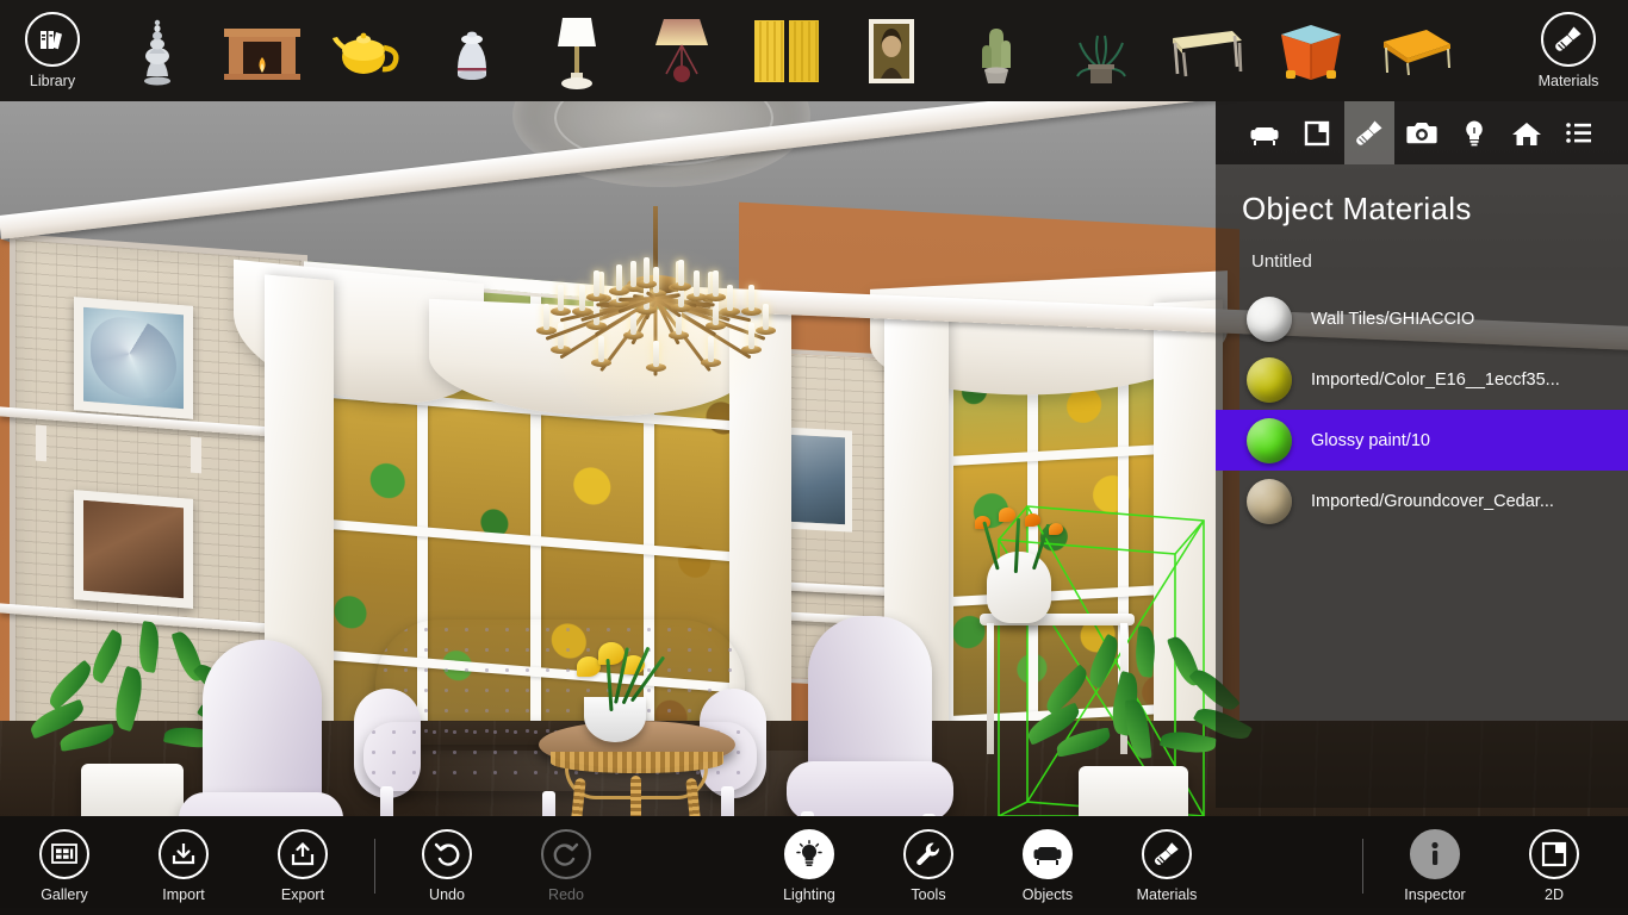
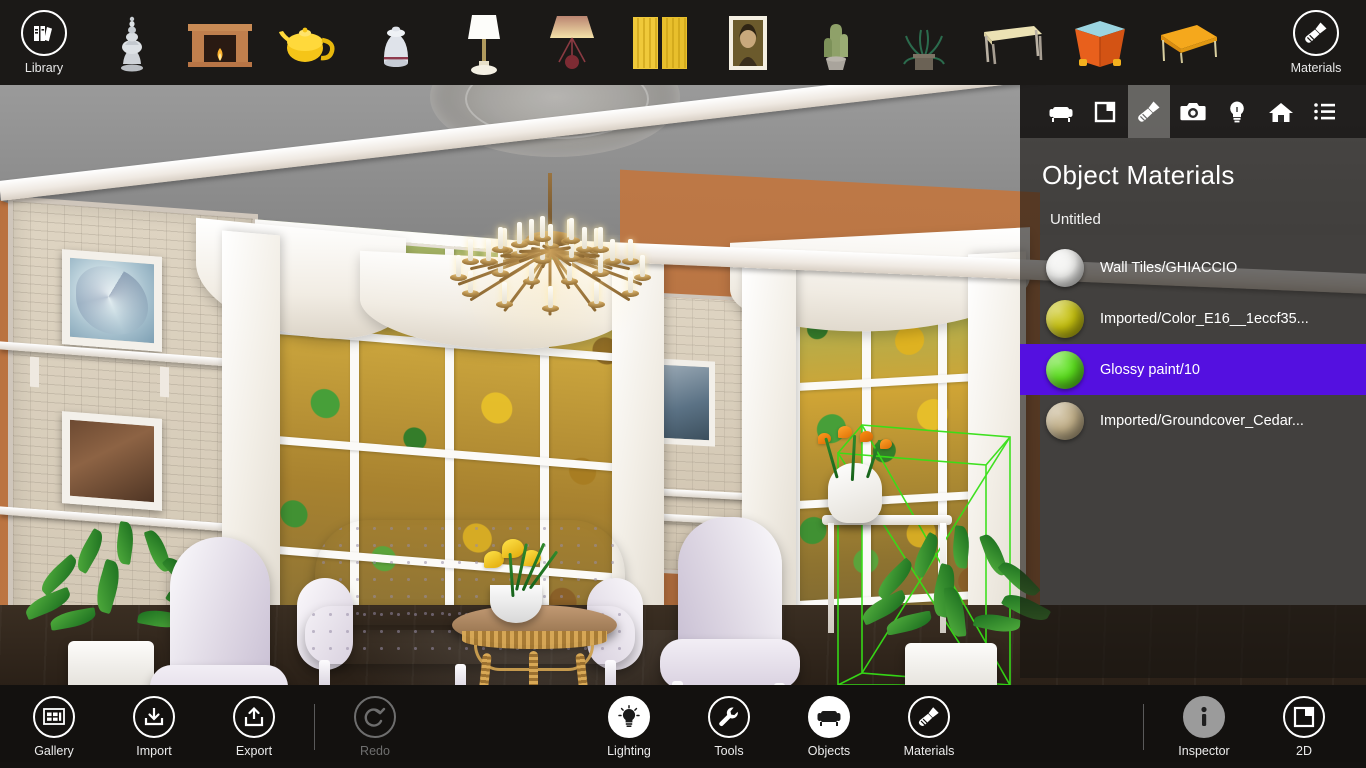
  Library
  Materials
  Object Materials
  Untitled
  Wall Tiles/GHIACCIO
  Imported/Color_E16__1eccf35...
  Glossy paint/10
  Imported/Groundcover_Cedar...
  Gallery
  Import
  Export
- Undo
  Redo
  Lighting
  Tools
  Objects
  Materials
  Inspector
  2D
